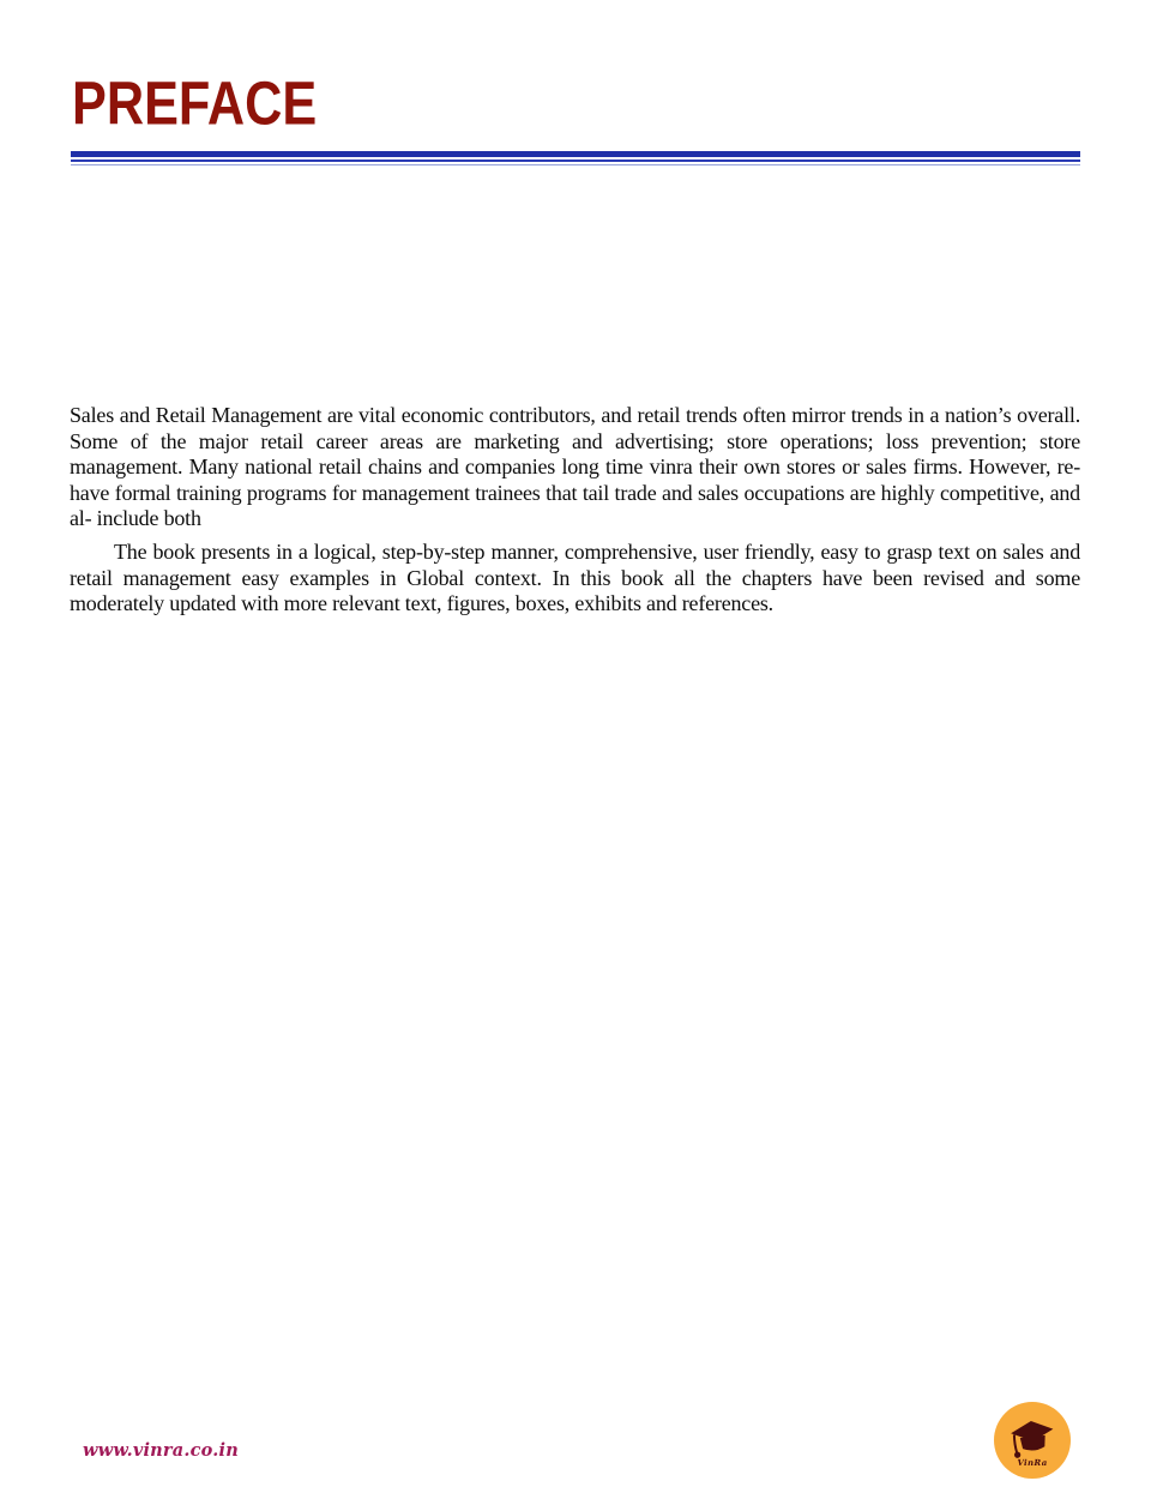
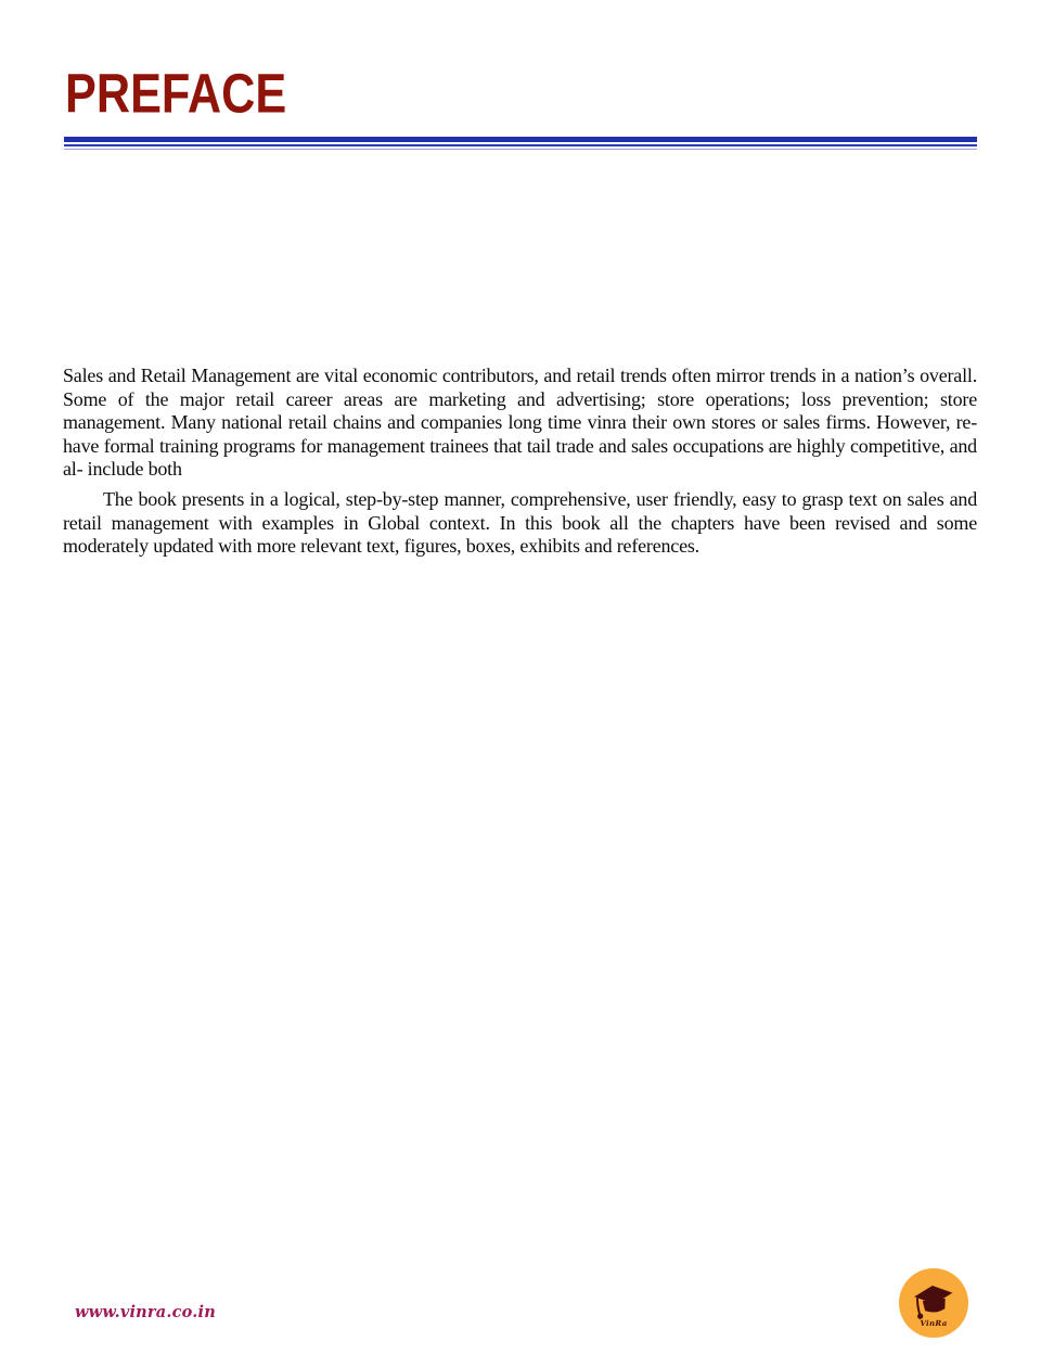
  PREFACE
  Sales and Retail Management are vital economic contributors, and retail trends often mirror trends in a nation’s overall. Some of the major retail career areas are marketing and advertising; store operations; loss prevention; store management. Many national retail chains and companies long time vinra their own stores or sales firms. However, re- have formal training programs for management trainees that tail trade and sales occupations are highly competitive, and al- include both
- The book presents in a logical, step-by-step manner, comprehensive, user friendly, easy to grasp text on sales and retail management easy examples in Global context. In this book all the chapters have been revised and some moderately updated with more relevant text, figures, boxes, exhibits and references.
+ The book presents in a logical, step-by-step manner, comprehensive, user friendly, easy to grasp text on sales and retail management with examples in Global context. In this book all the chapters have been revised and some moderately updated with more relevant text, figures, boxes, exhibits and references.
  www.vinra.co.in
  VinRa
